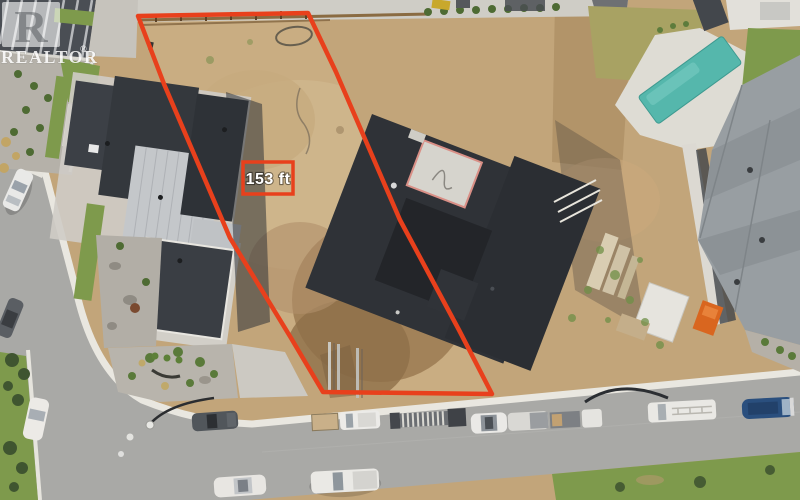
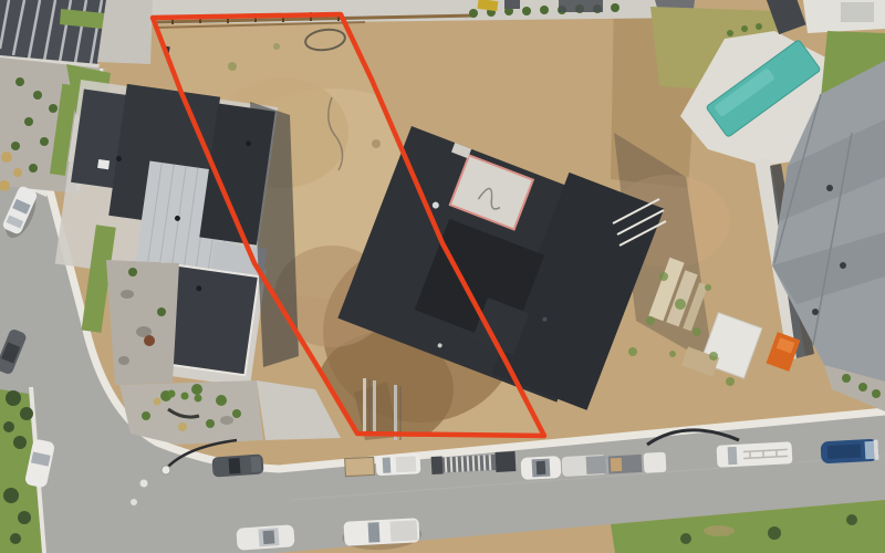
- 153 ft
- R
- REALTOR
- ®
